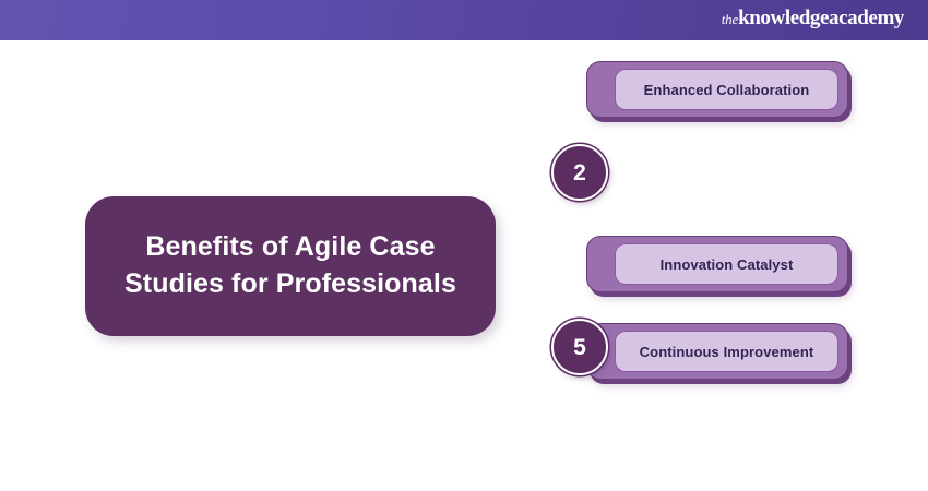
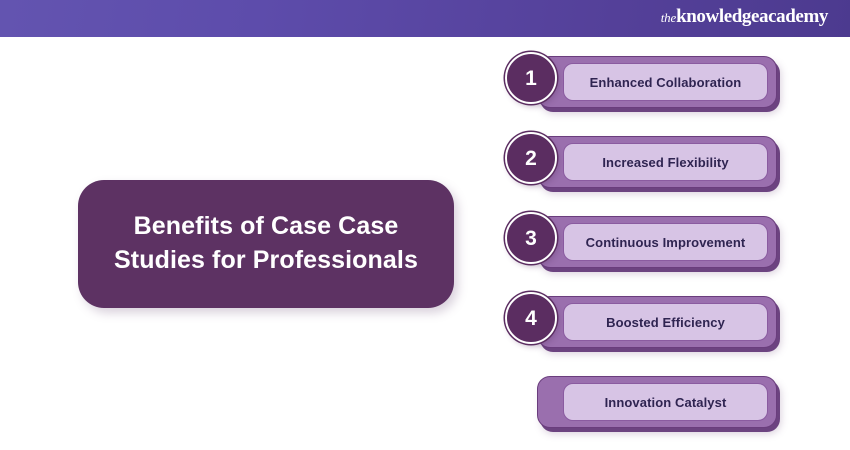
  theknowledgeacademy
- Benefits of Agile Case Studies for Professionals
+ Benefits of Case Case Studies for Professionals
  Enhanced Collaboration
+ 1
+ Increased Flexibility
  2
- Innovation Catalyst
+ Continuous Improvement
+ 3
+ Boosted Efficiency
+ 4
- Continuous Improvement
+ Innovation Catalyst
- 5
